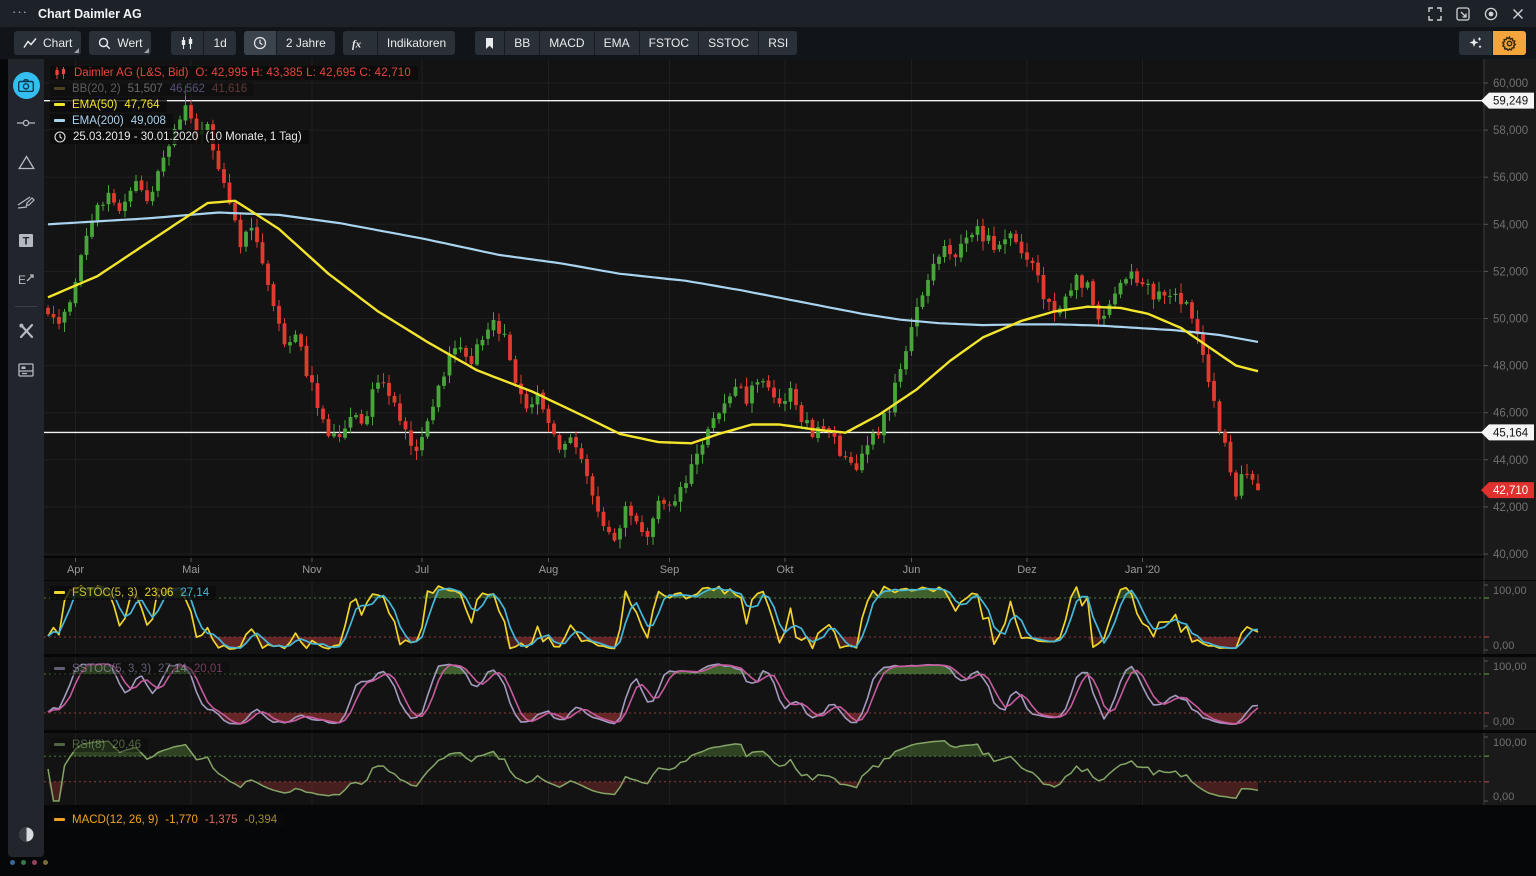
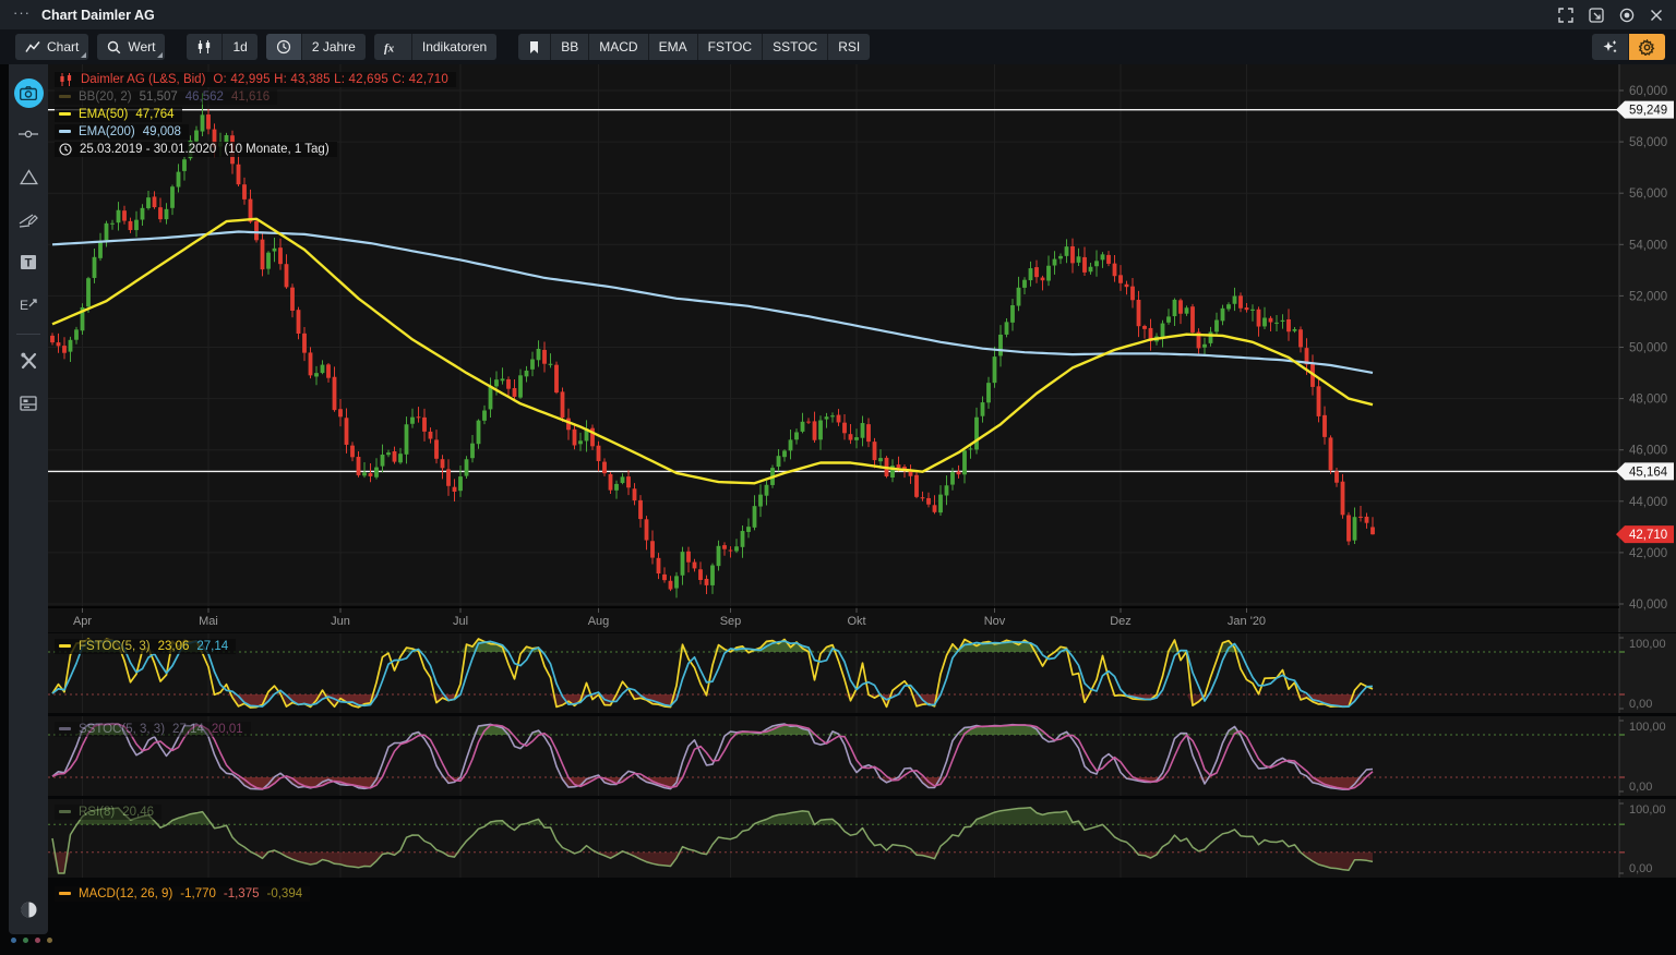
  ···
  Chart Daimler AG
  Chart
  Wert
  1d
  2 Jahre
  fx
  Indikatoren
  BB
  MACD
  EMA
  FSTOC
  SSTOC
  RSI
  T
  E
  Apr
  Mai
- Nov
+ Jun
  Jul
  Aug
  Sep
  Okt
- Jun
+ Nov
  Dez
  Jan '20
  40,000
  42,000
  44,000
  46,000
  48,000
  50,000
  52,000
  54,000
  56,000
  58,000
  60,000
  59,249
  45,164
  42,710
  100,00
  0,00
  100,00
  0,00
  100,00
  0,00
  Daimler AG (L&S, Bid)
  O: 42,995 H: 43,385 L: 42,695 C: 42,710
  BB(20, 2)
  51,507
  46,562
  41,616
  EMA(50)
  47,764
  EMA(200)
  49,008
  25.03.2019 - 30.01.2020
  (10 Monate, 1 Tag)
  FSTOC(5, 3)
  23,06
  27,14
  SSTOC(5, 3, 3)
  27,14
  20,01
  RSI(8)
  20,46
  MACD(12, 26, 9)
  -1,770
  -1,375
  -0,394
